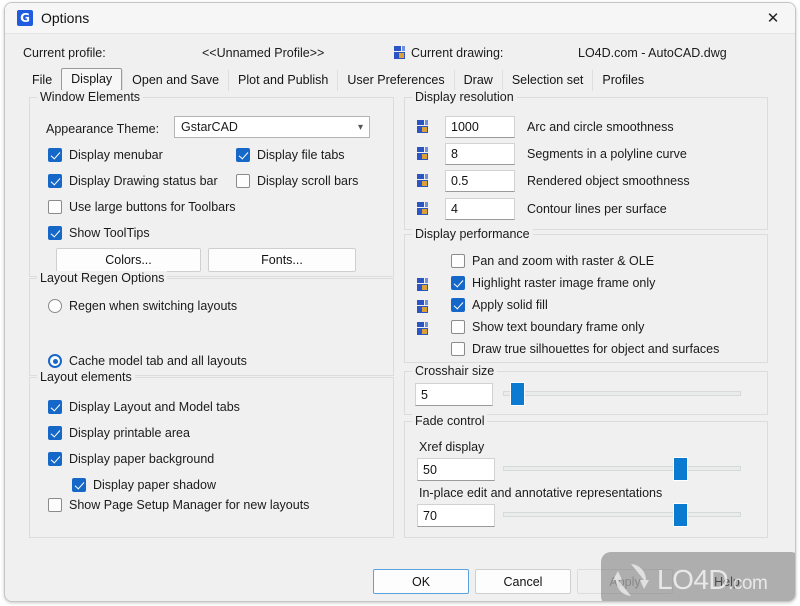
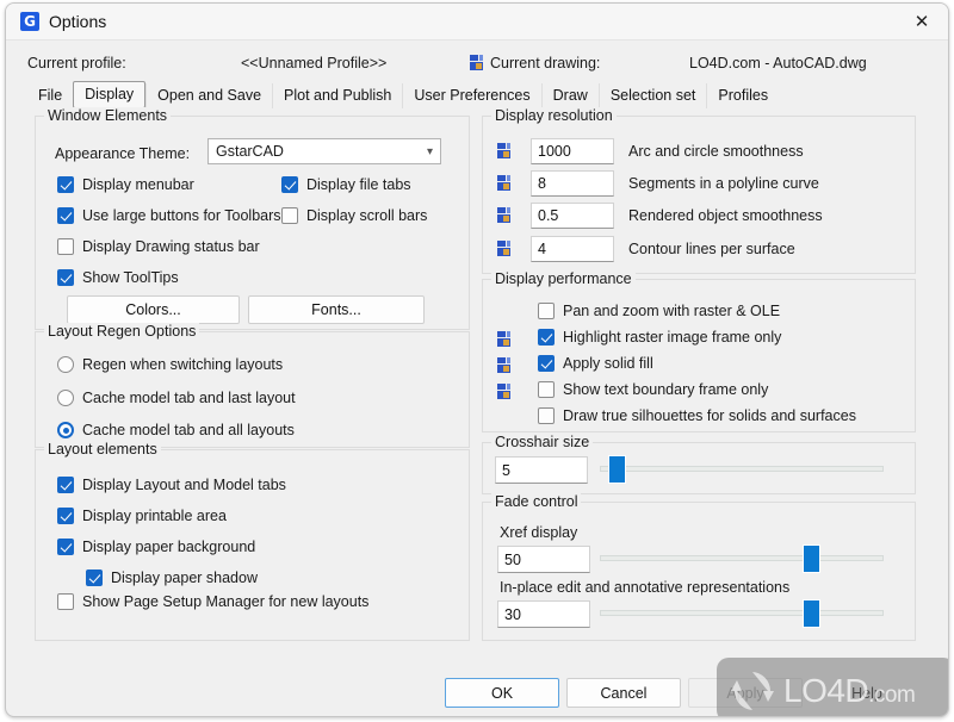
  G
  Options
  ✕
  Current profile:
  <<Unnamed Profile>>
  Current drawing:
  LO4D.com - AutoCAD.dwg
  File
  Display
  Open and Save
  Plot and Publish
  User Preferences
  Draw
  Selection set
  Profiles
  Window Elements
  Appearance Theme:
  GstarCAD
  ▾
  Display menubar
  Display file tabs
- Display Drawing status bar
+ Use large buttons for Toolbars
  Display scroll bars
- Use large buttons for Toolbars
+ Display Drawing status bar
  Show ToolTips
  Colors...
  Fonts...
  Layout Regen Options
  Regen when switching layouts
+ Cache model tab and last layout
  Cache model tab and all layouts
  Layout elements
  Display Layout and Model tabs
  Display printable area
  Display paper background
  Display paper shadow
  Show Page Setup Manager for new layouts
  Display resolution
  1000
  Arc and circle smoothness
  8
  Segments in a polyline curve
  0.5
  Rendered object smoothness
  4
  Contour lines per surface
  Display performance
  Pan and zoom with raster & OLE
  Highlight raster image frame only
  Apply solid fill
  Show text boundary frame only
- Draw true silhouettes for object and surfaces
+ Draw true silhouettes for solids and surfaces
  Crosshair size
  5
  Fade control
  Xref display
  50
  In-place edit and annotative representations
- 70
+ 30
  OK
  Cancel
  Apply
  Help
  LO4D.com
